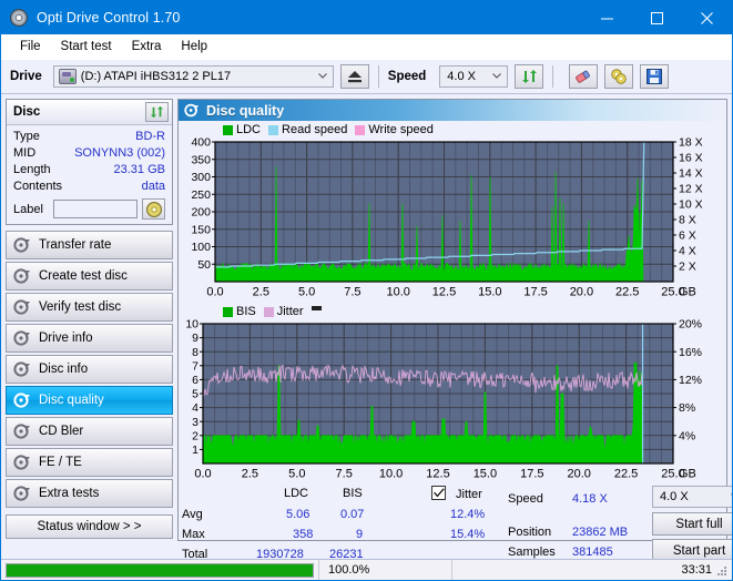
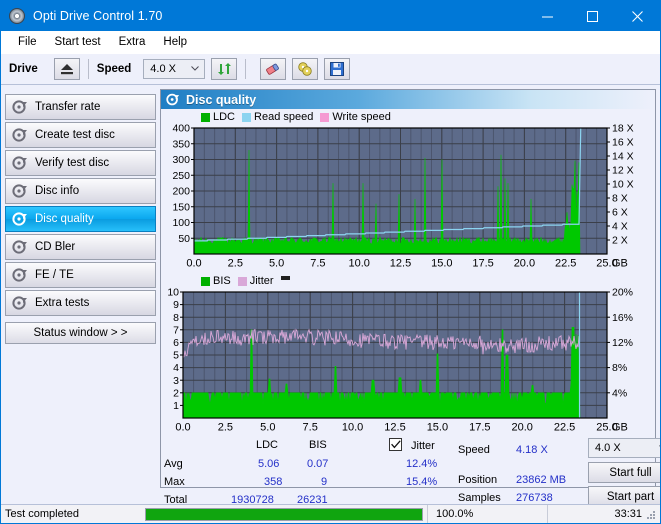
  Opti Drive Control 1.70
  File
  Start test
  Extra
  Help
  Drive
- (D:) ATAPI iHBS312 2 PL17
  Speed
  4.0 X
- Disc
- Type
- BD-R
- MID
- SONYNN3 (002)
- Length
- 23.31 GB
- Contents
- data
- Label
  Transfer rate
  Create test disc
  Verify test disc
- Drive info
  Disc info
  Disc quality
  CD Bler
  FE / TE
  Extra tests
  Status window > >
  Disc quality
  LDC
  Read speed
  Write speed
  50
  100
  150
  200
  250
  300
  350
  400
  2 X
  4 X
  6 X
  8 X
  10 X
  12 X
  14 X
  16 X
  18 X
  0.0
  2.5
  5.0
  7.5
  10.0
  12.5
  15.0
  17.5
  20.0
  22.5
  25.0
  GB
  BIS
  Jitter
  1
  2
  3
  4
  5
  6
  7
  8
  9
  10
  4%
  8%
  12%
  16%
  20%
  0.0
  2.5
  5.0
  7.5
  10.0
  12.5
  15.0
  17.5
  20.0
  22.5
  25.0
  GB
  LDC
  BIS
  Jitter
  Avg
  Max
  Total
  5.06
  0.07
  12.4%
  358
  9
  15.4%
  1930728
  26231
  Speed
  4.18 X
  Position
  23862 MB
  Samples
- 381485
+ 276738
  4.0 X
  Start full
  Start part
+ Test completed
  100.0%
  33:31
